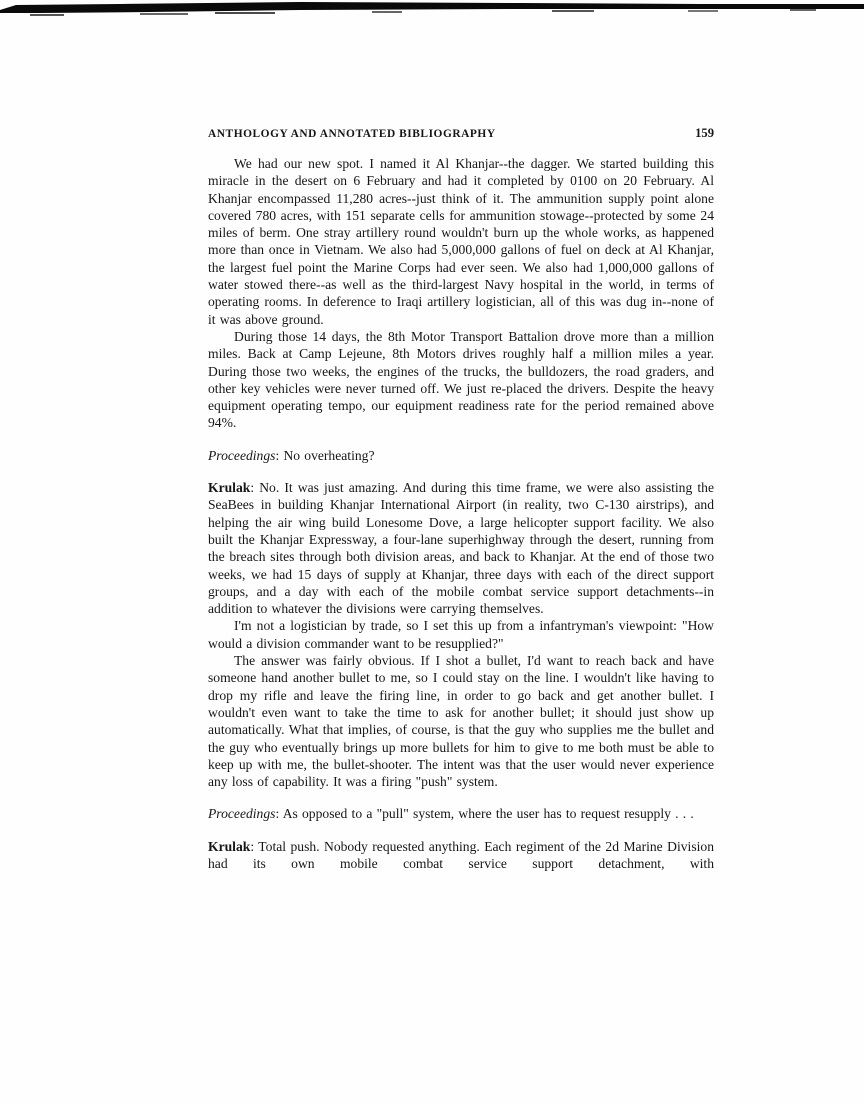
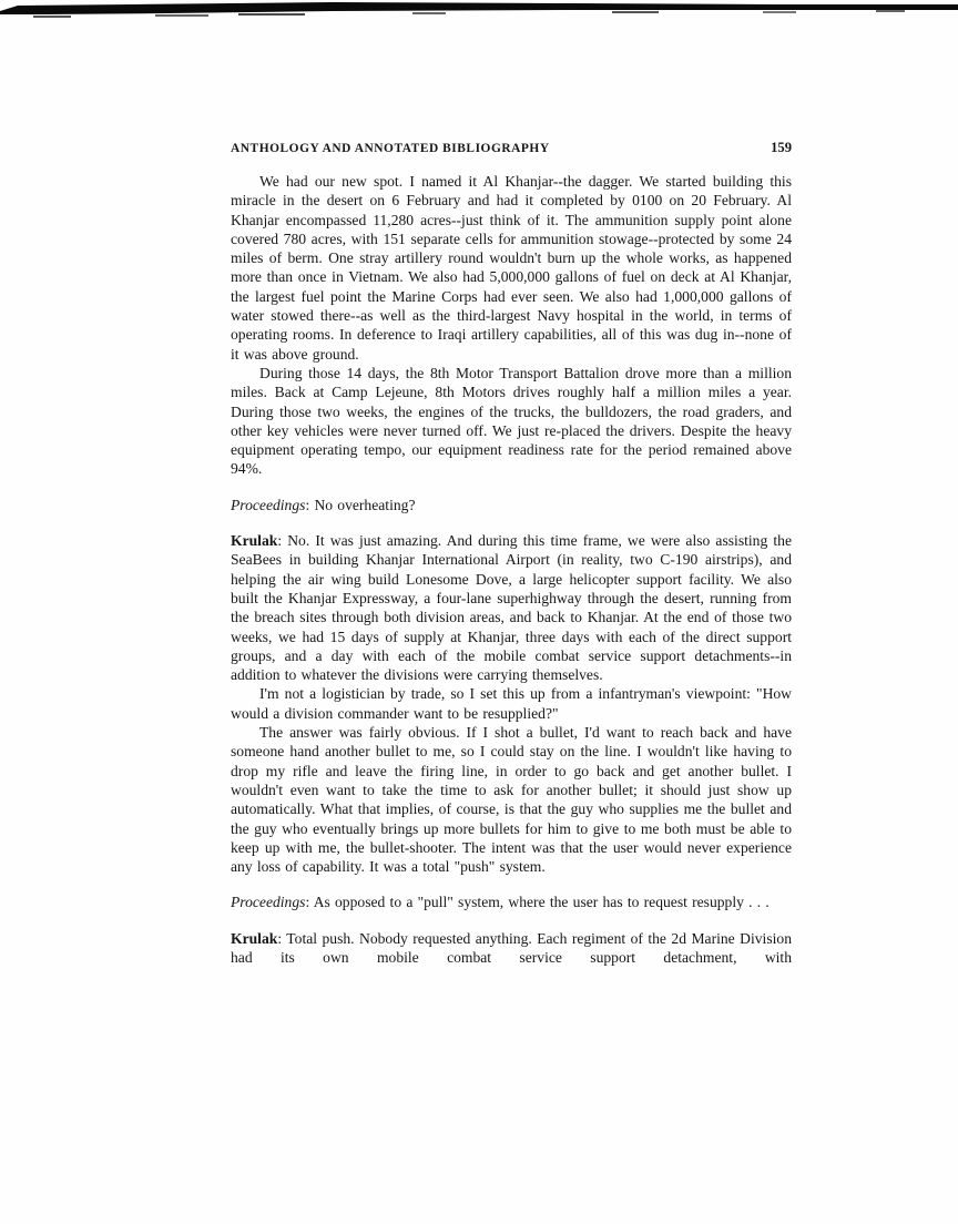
  ANTHOLOGY AND ANNOTATED BIBLIOGRAPHY
  159
- We had our new spot. I named it Al Khanjar--the dagger. We started building this miracle in the desert on 6 February and had it completed by 0100 on 20 February. Al Khanjar encompassed 11,280 acres--just think of it. The ammunition supply point alone covered 780 acres, with 151 separate cells for ammunition stowage--protected by some 24 miles of berm. One stray artillery round wouldn't burn up the whole works, as happened more than once in Vietnam. We also had 5,000,000 gallons of fuel on deck at Al Khanjar, the largest fuel point the Marine Corps had ever seen. We also had 1,000,000 gallons of water stowed there--as well as the third-largest Navy hospital in the world, in terms of operating rooms. In deference to Iraqi artillery logistician, all of this was dug in--none of it was above ground.
+ We had our new spot. I named it Al Khanjar--the dagger. We started building this miracle in the desert on 6 February and had it completed by 0100 on 20 February. Al Khanjar encompassed 11,280 acres--just think of it. The ammunition supply point alone covered 780 acres, with 151 separate cells for ammunition stowage--protected by some 24 miles of berm. One stray artillery round wouldn't burn up the whole works, as happened more than once in Vietnam. We also had 5,000,000 gallons of fuel on deck at Al Khanjar, the largest fuel point the Marine Corps had ever seen. We also had 1,000,000 gallons of water stowed there--as well as the third-largest Navy hospital in the world, in terms of operating rooms. In deference to Iraqi artillery capabilities, all of this was dug in--none of it was above ground.
  During those 14 days, the 8th Motor Transport Battalion drove more than a million miles. Back at Camp Lejeune, 8th Motors drives roughly half a million miles a year. During those two weeks, the engines of the trucks, the bulldozers, the road graders, and other key vehicles were never turned off. We just re-placed the drivers. Despite the heavy equipment operating tempo, our equipment readiness rate for the period remained above 94%.
  Proceedings: No overheating?
- Krulak: No. It was just amazing. And during this time frame, we were also assisting the SeaBees in building Khanjar International Airport (in reality, two C-130 airstrips), and helping the air wing build Lonesome Dove, a large helicopter support facility. We also built the Khanjar Expressway, a four-lane superhighway through the desert, running from the breach sites through both division areas, and back to Khanjar. At the end of those two weeks, we had 15 days of supply at Khanjar, three days with each of the direct support groups, and a day with each of the mobile combat service support detachments--in addition to whatever the divisions were carrying themselves.
+ Krulak: No. It was just amazing. And during this time frame, we were also assisting the SeaBees in building Khanjar International Airport (in reality, two C-190 airstrips), and helping the air wing build Lonesome Dove, a large helicopter support facility. We also built the Khanjar Expressway, a four-lane superhighway through the desert, running from the breach sites through both division areas, and back to Khanjar. At the end of those two weeks, we had 15 days of supply at Khanjar, three days with each of the direct support groups, and a day with each of the mobile combat service support detachments--in addition to whatever the divisions were carrying themselves.
  I'm not a logistician by trade, so I set this up from a infantryman's viewpoint: "How would a division commander want to be resupplied?"
- The answer was fairly obvious. If I shot a bullet, I'd want to reach back and have someone hand another bullet to me, so I could stay on the line. I wouldn't like having to drop my rifle and leave the firing line, in order to go back and get another bullet. I wouldn't even want to take the time to ask for another bullet; it should just show up automatically. What that implies, of course, is that the guy who supplies me the bullet and the guy who eventually brings up more bullets for him to give to me both must be able to keep up with me, the bullet-shooter. The intent was that the user would never experience any loss of capability. It was a firing "push" system.
+ The answer was fairly obvious. If I shot a bullet, I'd want to reach back and have someone hand another bullet to me, so I could stay on the line. I wouldn't like having to drop my rifle and leave the firing line, in order to go back and get another bullet. I wouldn't even want to take the time to ask for another bullet; it should just show up automatically. What that implies, of course, is that the guy who supplies me the bullet and the guy who eventually brings up more bullets for him to give to me both must be able to keep up with me, the bullet-shooter. The intent was that the user would never experience any loss of capability. It was a total "push" system.
  Proceedings: As opposed to a "pull" system, where the user has to request resupply . . .
  Krulak: Total push. Nobody requested anything. Each regiment of the 2d Marine Division had its own mobile combat service support detachment, with
